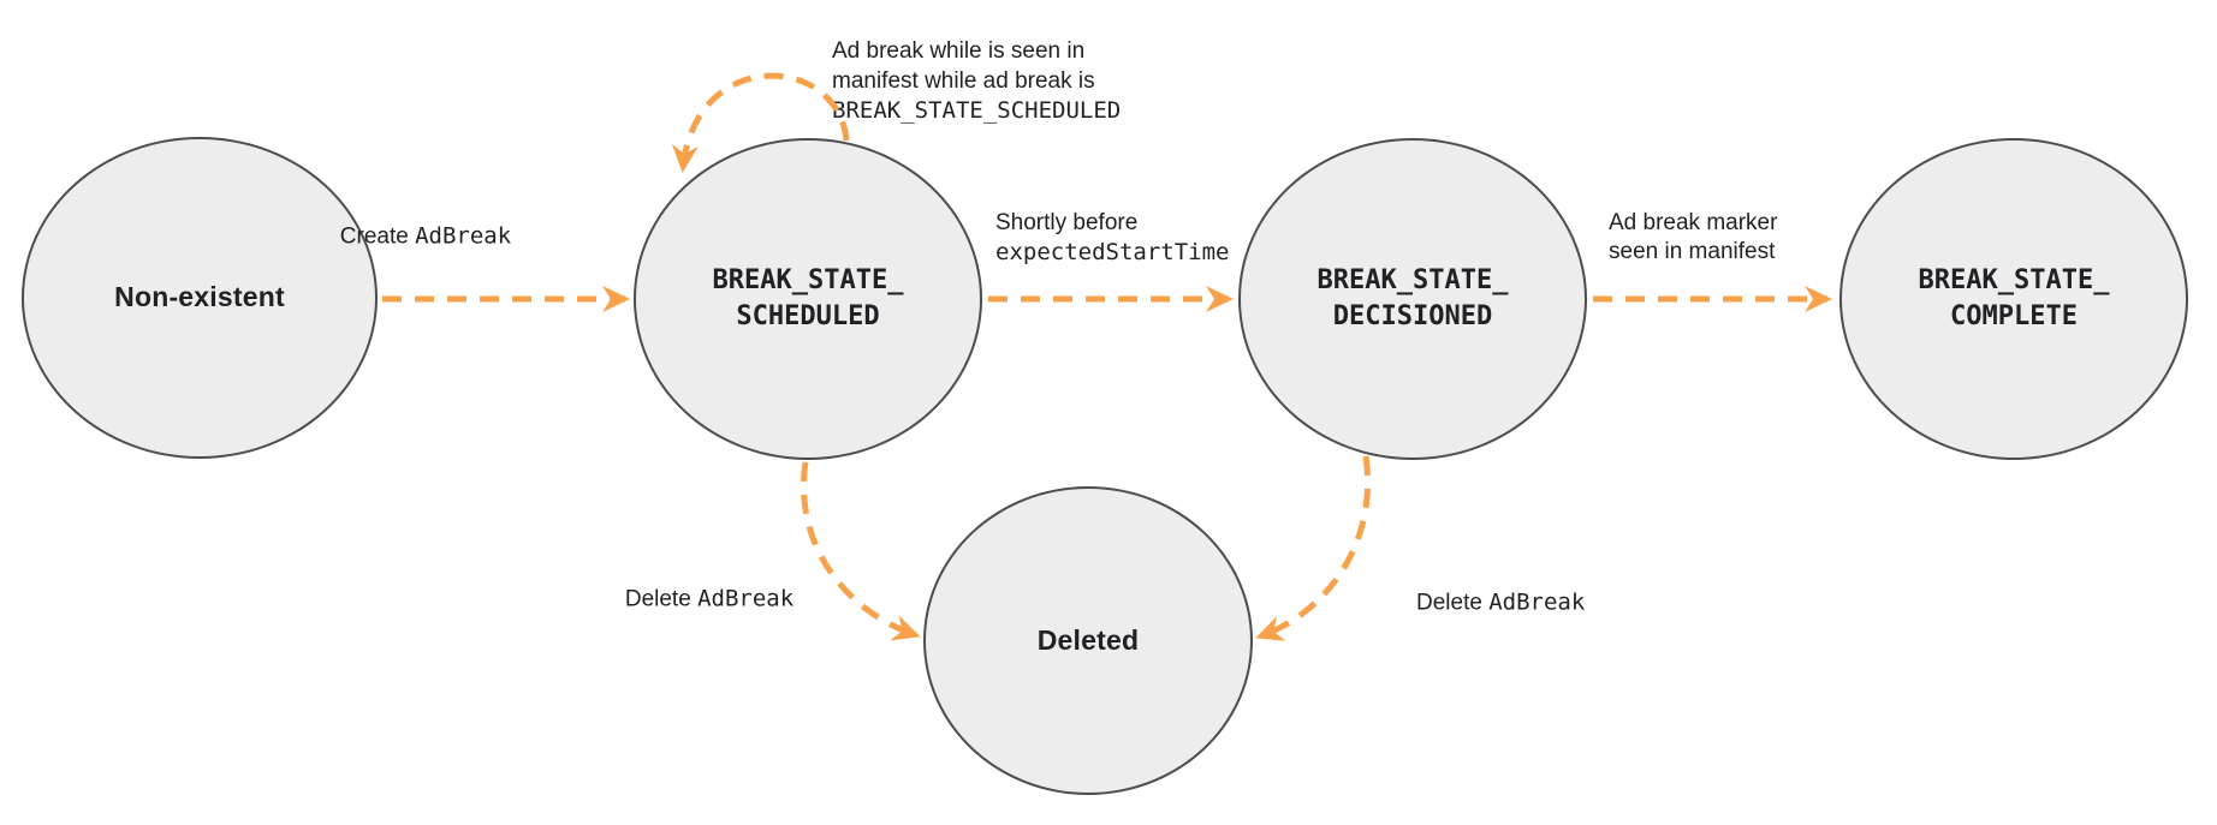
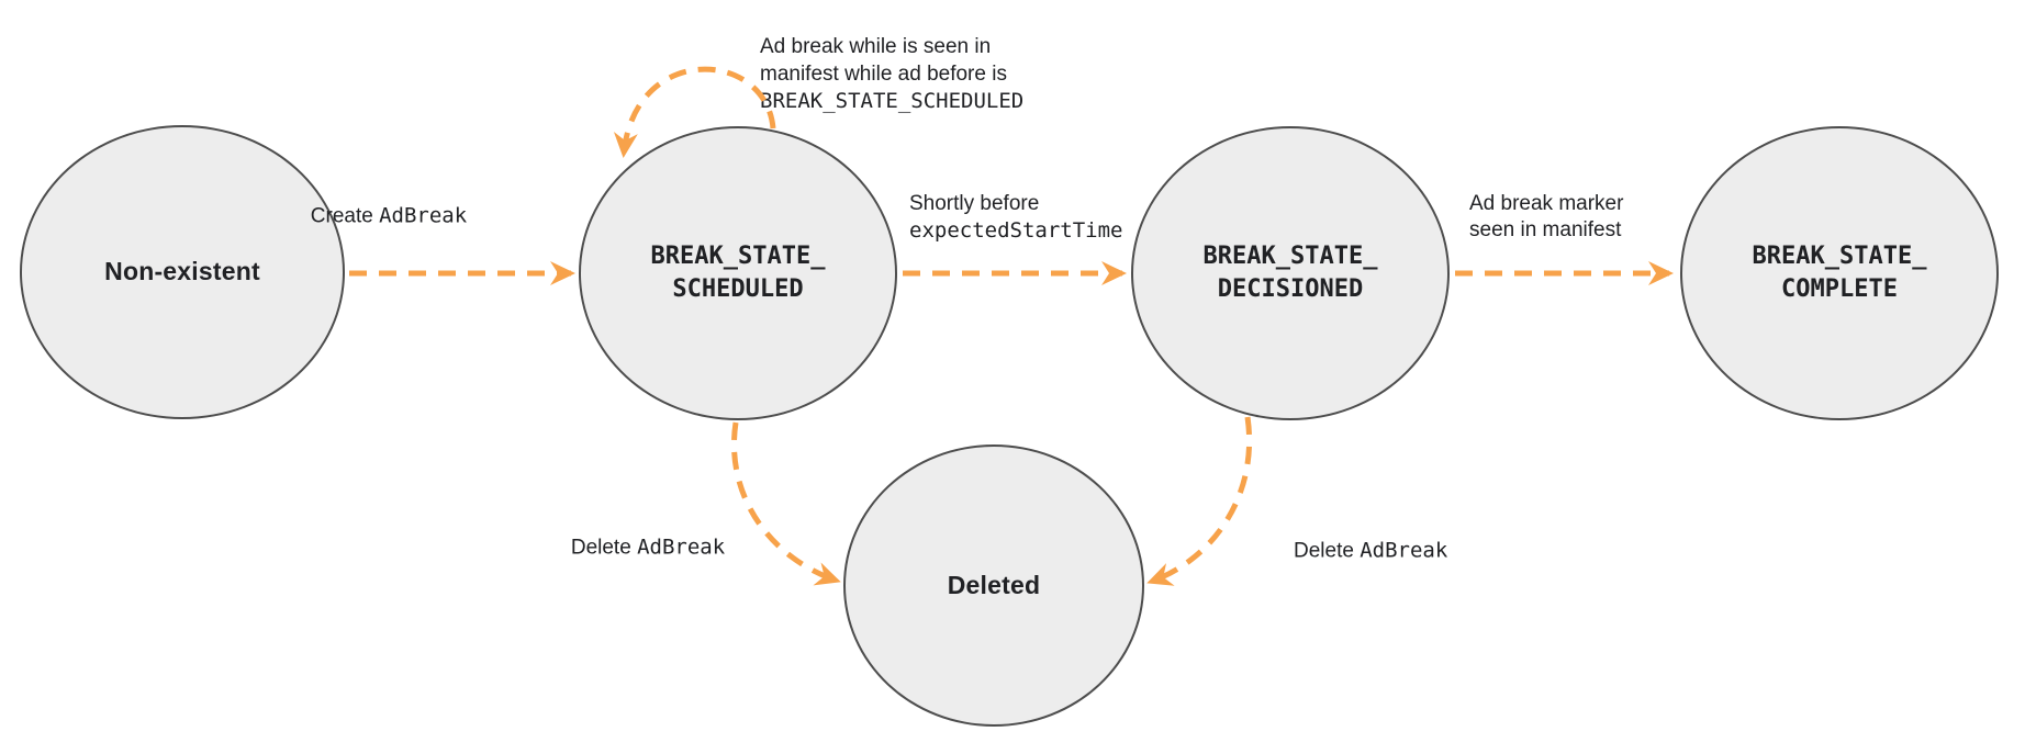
  Non-existent
  BREAK_STATE_
  SCHEDULED
  BREAK_STATE_
  DECISIONED
  BREAK_STATE_
  COMPLETE
  Deleted
  Create AdBreak
  Ad break while is seen in
- manifest while ad break is
+ manifest while ad before is
  BREAK_STATE_SCHEDULED
  Shortly before
  expectedStartTime
  Ad break marker
  seen in manifest
  Delete AdBreak
  Delete AdBreak
